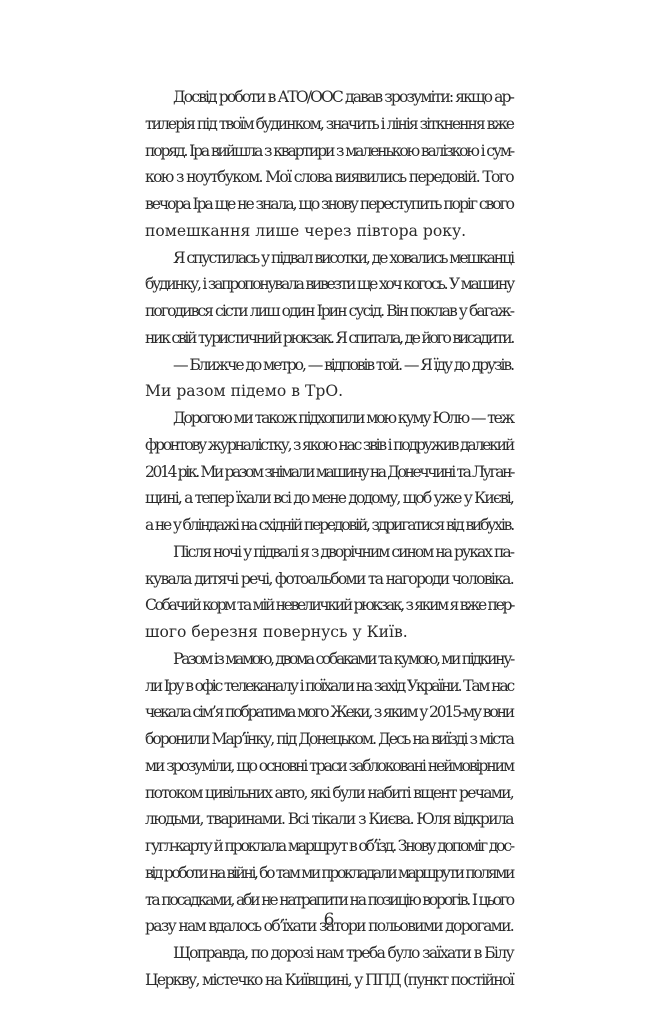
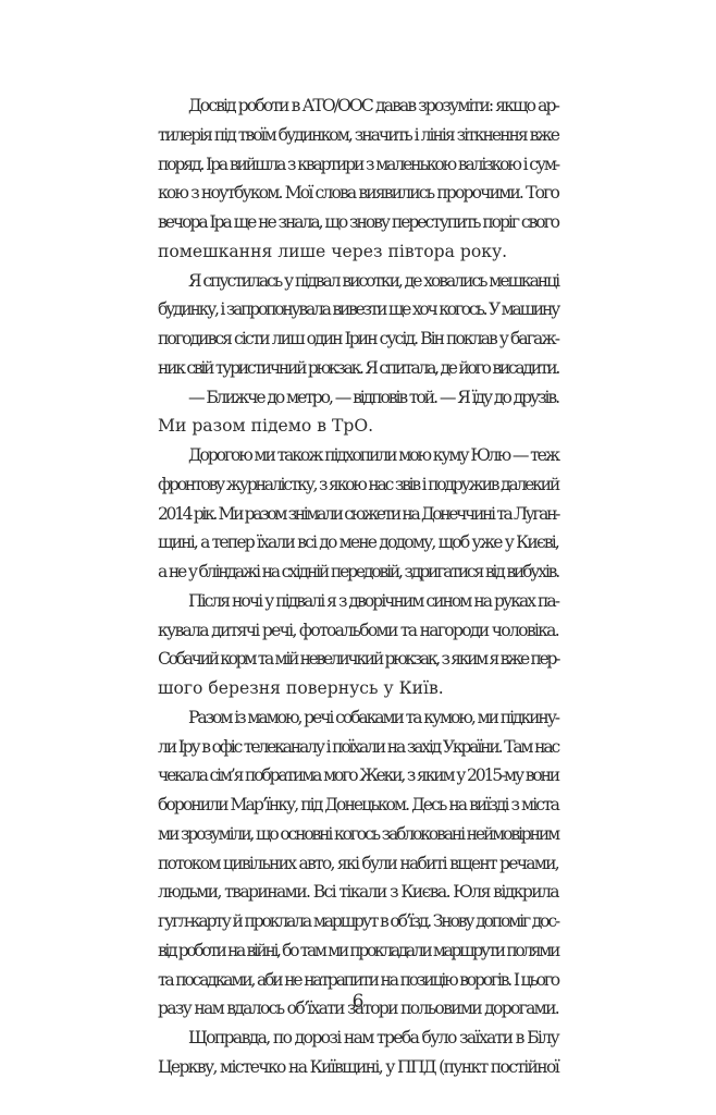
  Досвід роботи в АТО/ООС давав зрозуміти: якщо ар-
  тилерія під твоїм будинком, значить і лінія зіткнення вже
  поряд. Іра вийшла з квартири з маленькою валізкою і сум-
- кою з ноутбуком. Мої слова виявились передовій. Того
+ кою з ноутбуком. Мої слова виявились пророчими. Того
  вечора Іра ще не знала, що знову переступить поріг свого
  помешкання лише через півтора року.
  Я спустилась у підвал висотки, де ховались мешканці
  будинку, і запропонувала вивезти ще хоч когось. У машину
  погодився сісти лиш один Ірин сусід. Він поклав у багаж-
  ник свій туристичний рюкзак. Я спитала, де його висадити.
  — Ближче до метро, — відповів той. — Я їду до друзів.
  Ми разом підемо в ТрО.
  Дорогою ми також підхопили мою куму Юлю — теж
  фронтову журналістку, з якою нас звів і подружив далекий
- 2014 рік. Ми разом знімали машину на Донеччині та Луган-
+ 2014 рік. Ми разом знімали сюжети на Донеччині та Луган-
  щині, а тепер їхали всі до мене додому, щоб уже у Києві,
  а не у бліндажі на східній передовій, здригатися від вибухів.
  Після ночі у підвалі я з дворічним сином на руках па-
  кувала дитячі речі, фотоальбоми та нагороди чоловіка.
  Собачий корм та мій невеличкий рюкзак, з яким я вже пер-
  шого березня повернусь у Київ.
- Разом із мамою, двома собаками та кумою, ми підкину-
+ Разом із мамою, речі собаками та кумою, ми підкину-
  ли Іру в офіс телеканалу і поїхали на захід України. Там нас
  чекала сім’я побратима мого Жеки, з яким у 2015-му вони
  боронили Мар’їнку, під Донецьком. Десь на виїзді з міста
- ми зрозуміли, що основні траси заблоковані неймовірним
+ ми зрозуміли, що основні когось заблоковані неймовірним
  потоком цивільних авто, які були набиті вщент речами,
  людьми, тваринами. Всі тікали з Києва. Юля відкрила
  гугл-карту й проклала маршрут в об’їзд. Знову допоміг дос-
  від роботи на війні, бо там ми прокладали маршрути полями
  та посадками, аби не натрапити на позицію ворогів. І цього
  разу нам вдалось об’їхати затори польовими дорогами.
  Щоправда, по дорозі нам треба було заїхати в Білу
  Церкву, містечко на Київщині, у ППД (пункт постійної
  6
